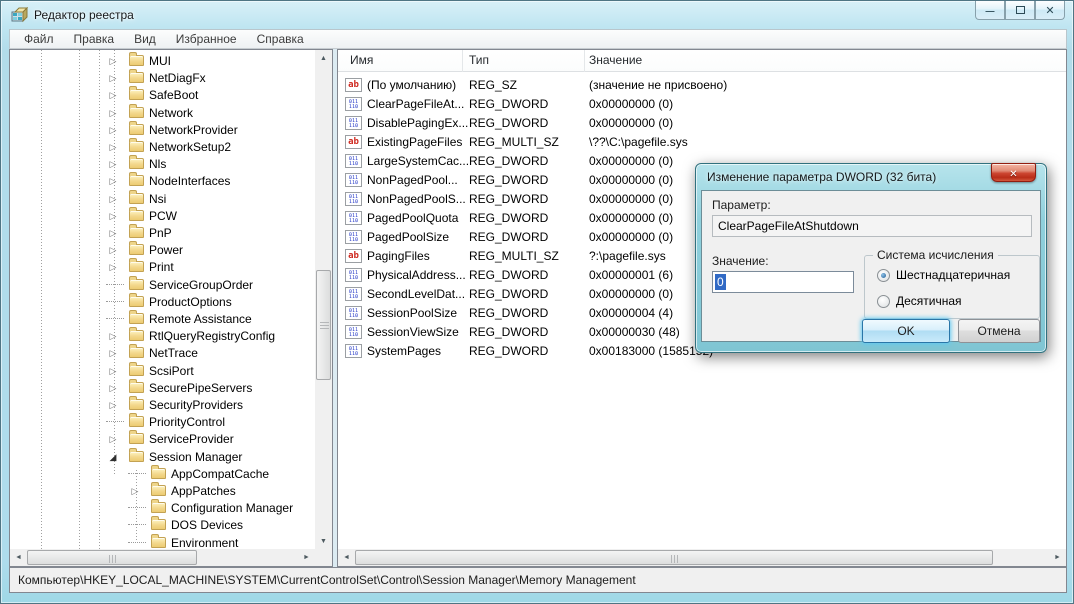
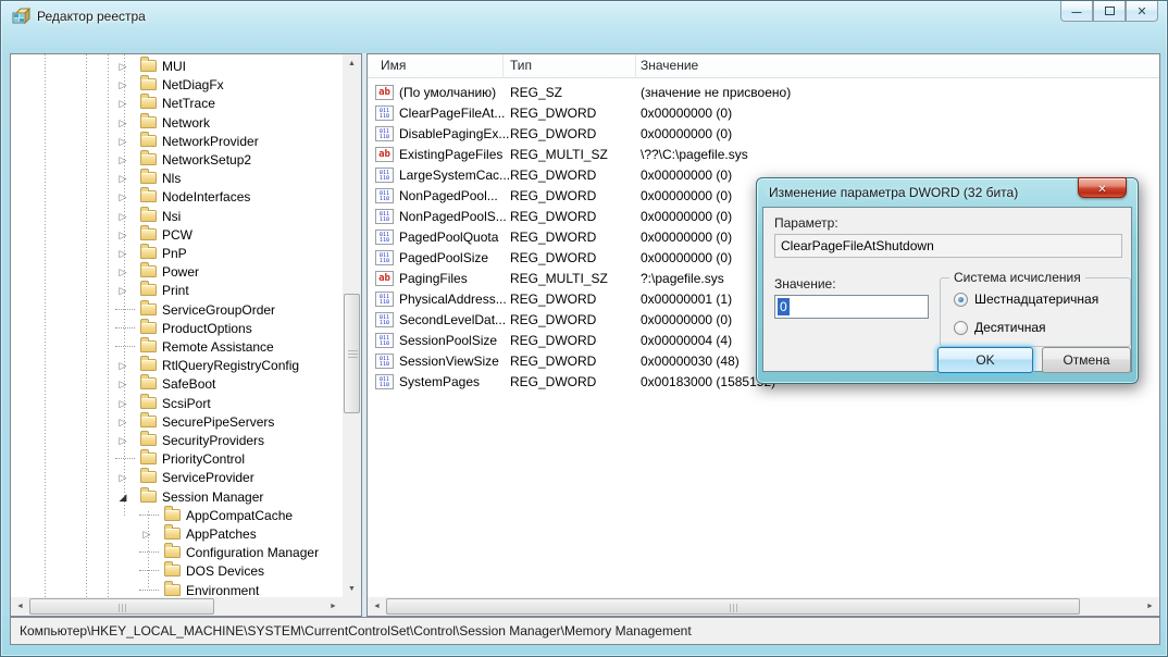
  Редактор реестра
- Файл
- Правка
- Вид
- Избранное
- Справка
  ▷
  MUI
  ▷
  NetDiagFx
  ▷
- SafeBoot
+ NetTrace
  ▷
  Network
  ▷
  NetworkProvider
  ▷
  NetworkSetup2
  ▷
  Nls
  ▷
  NodeInterfaces
  ▷
  Nsi
  ▷
  PCW
  ▷
  PnP
  ▷
  Power
  ▷
  Print
  ServiceGroupOrder
  ProductOptions
  Remote Assistance
  ▷
  RtlQueryRegistryConfig
  ▷
- NetTrace
+ SafeBoot
  ▷
  ScsiPort
  ▷
  SecurePipeServers
  ▷
  SecurityProviders
  PriorityControl
  ▷
  ServiceProvider
  ◢
  Session Manager
  AppCompatCache
  ▷
  AppPatches
  Configuration Manager
  DOS Devices
  Environment
  Имя
  Тип
  Значение
  (По умолчанию)
  REG_SZ
  (значение не присвоено)
  ClearPageFileAt...
  REG_DWORD
  0x00000000 (0)
  DisablePagingEx...
  REG_DWORD
  0x00000000 (0)
  ExistingPageFiles
  REG_MULTI_SZ
  \??\C:\pagefile.sys
  LargeSystemCac...
  REG_DWORD
  0x00000000 (0)
  NonPagedPool...
  REG_DWORD
  0x00000000 (0)
  NonPagedPoolS...
  REG_DWORD
  0x00000000 (0)
  PagedPoolQuota
  REG_DWORD
  0x00000000 (0)
  PagedPoolSize
  REG_DWORD
  0x00000000 (0)
  PagingFiles
  REG_MULTI_SZ
  ?:\pagefile.sys
  PhysicalAddress...
  REG_DWORD
- 0x00000001 (6)
+ 0x00000001 (1)
  SecondLevelDat...
  REG_DWORD
  0x00000000 (0)
  SessionPoolSize
  REG_DWORD
  0x00000004 (4)
  SessionViewSize
  REG_DWORD
  0x00000030 (48)
  SystemPages
  REG_DWORD
  0x00183000 (15851
  Компьютер\HKEY_LOCAL_MACHINE\SYSTEM\CurrentControlSet\Control\Session Manager\Memory Management
  Изменение параметра DWORD (32 бита)
  Параметр:
  ClearPageFileAtShutdown
  Значение:
  0
  Система исчисления
  Шестнадцатеричная
  Десятичная
  OK
  Отмена
